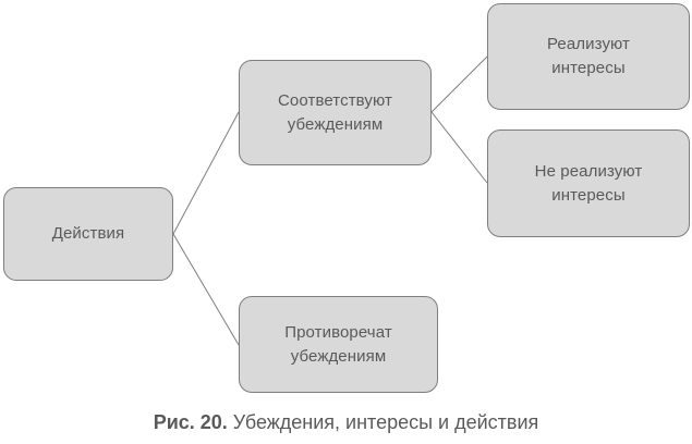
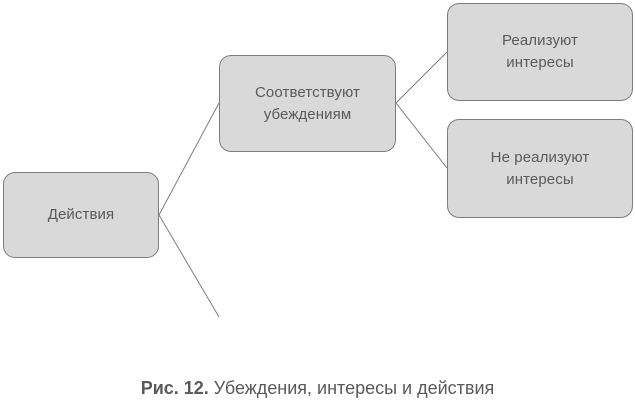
  Действия
  Соответствуют убеждениям
- Противоречат убеждениям
  Реализуют интересы
  Не реализуют интересы
- Рис. 20. Убеждения, интересы и действия
+ Рис. 12. Убеждения, интересы и действия
